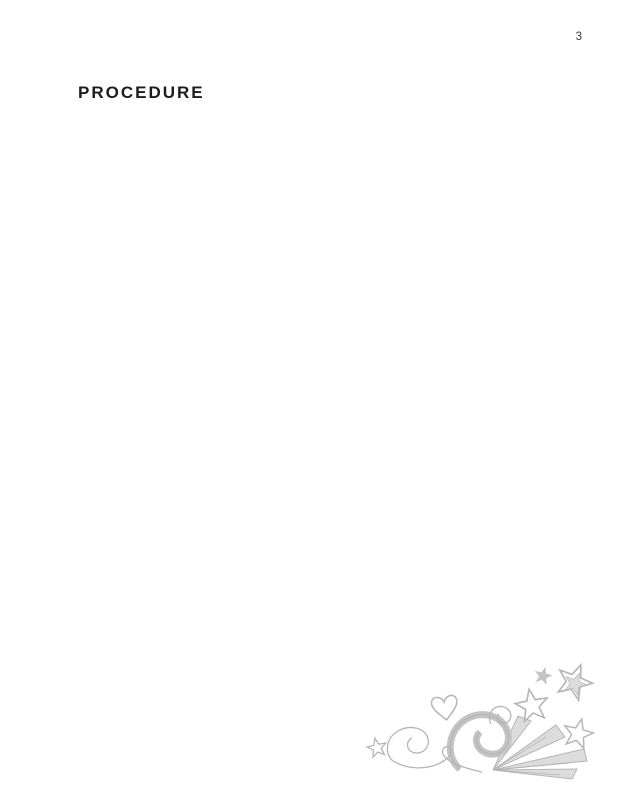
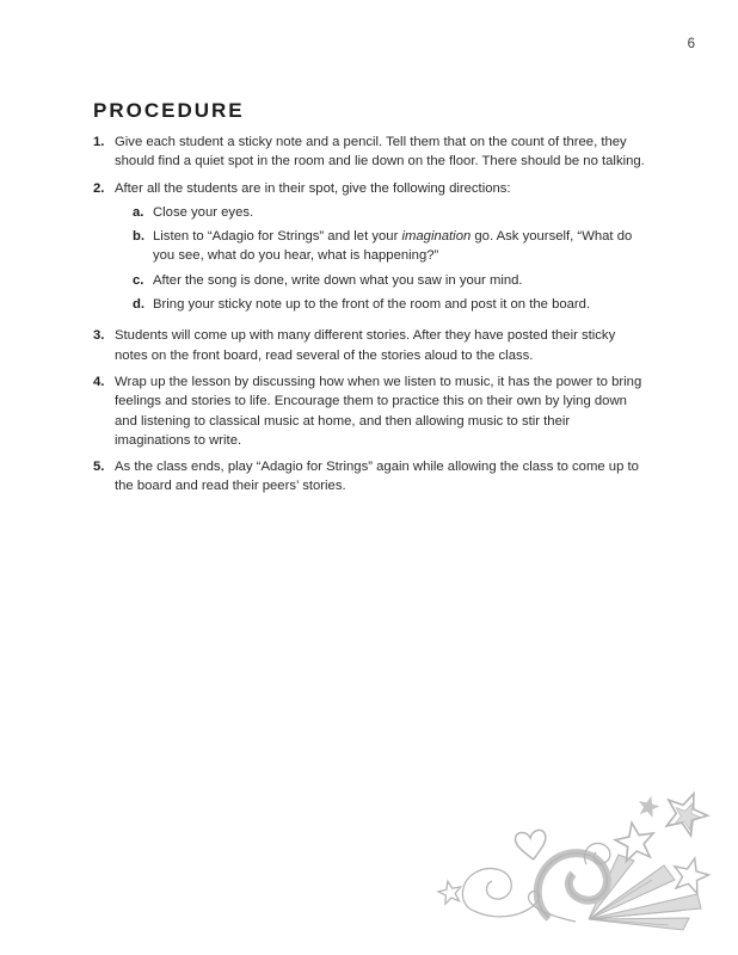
- 3
+ 6
  PROCEDURE
+ 1.
+ Give each student a sticky note and a pencil. Tell them that on the count of three, they should find a quiet spot in the room and lie down on the floor. There should be no talking.
+ 2.
+ After all the students are in their spot, give the following directions:
+ a.
+ Close your eyes.
+ b.
+ Listen to “Adagio for Strings” and let your imagination go. Ask yourself, “What do you see, what do you hear, what is happening?”
+ c.
+ After the song is done, write down what you saw in your mind.
+ d.
+ Bring your sticky note up to the front of the room and post it on the board.
+ 3.
+ Students will come up with many different stories. After they have posted their sticky notes on the front board, read several of the stories aloud to the class.
+ 4.
+ Wrap up the lesson by discussing how when we listen to music, it has the power to bring feelings and stories to life. Encourage them to practice this on their own by lying down and listening to classical music at home, and then allowing music to stir their imaginations to write.
+ 5.
+ As the class ends, play “Adagio for Strings” again while allowing the class to come up to the board and read their peers’ stories.
